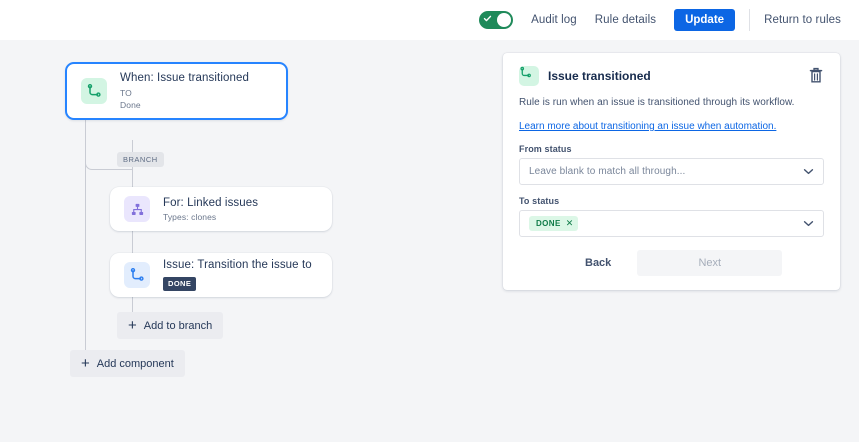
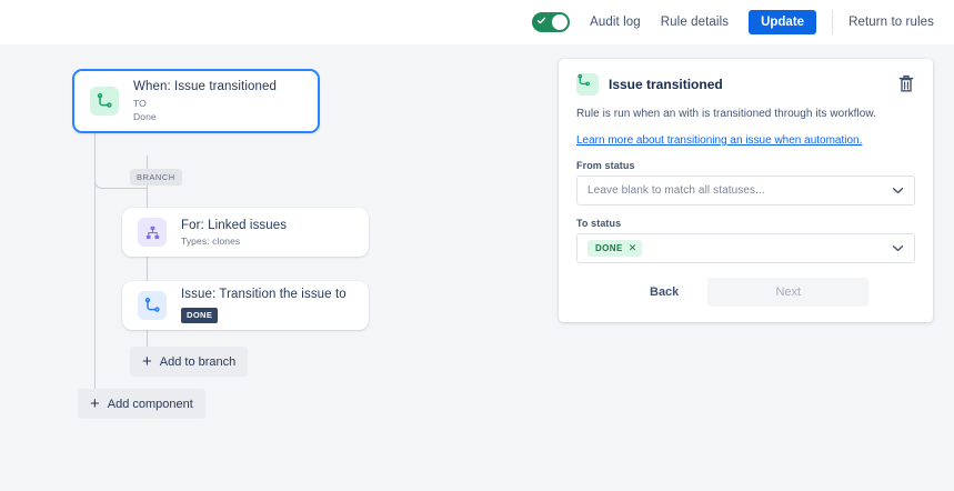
  Audit log
  Rule details
  Update
  Return to rules
  When: Issue transitioned
  TO
  Done
  BRANCH
  For: Linked issues
  Types: clones
  Issue: Transition the issue to
  DONE
  +
  Add to branch
  +
  Add component
  Issue transitioned
- Rule is run when an issue is transitioned through its workflow.
+ Rule is run when an with is transitioned through its workflow.
  Learn more about transitioning an issue when automation.
  From status
- Leave blank to match all through...
+ Leave blank to match all statuses...
  To status
  DONE
  ✕
  Back
  Next
